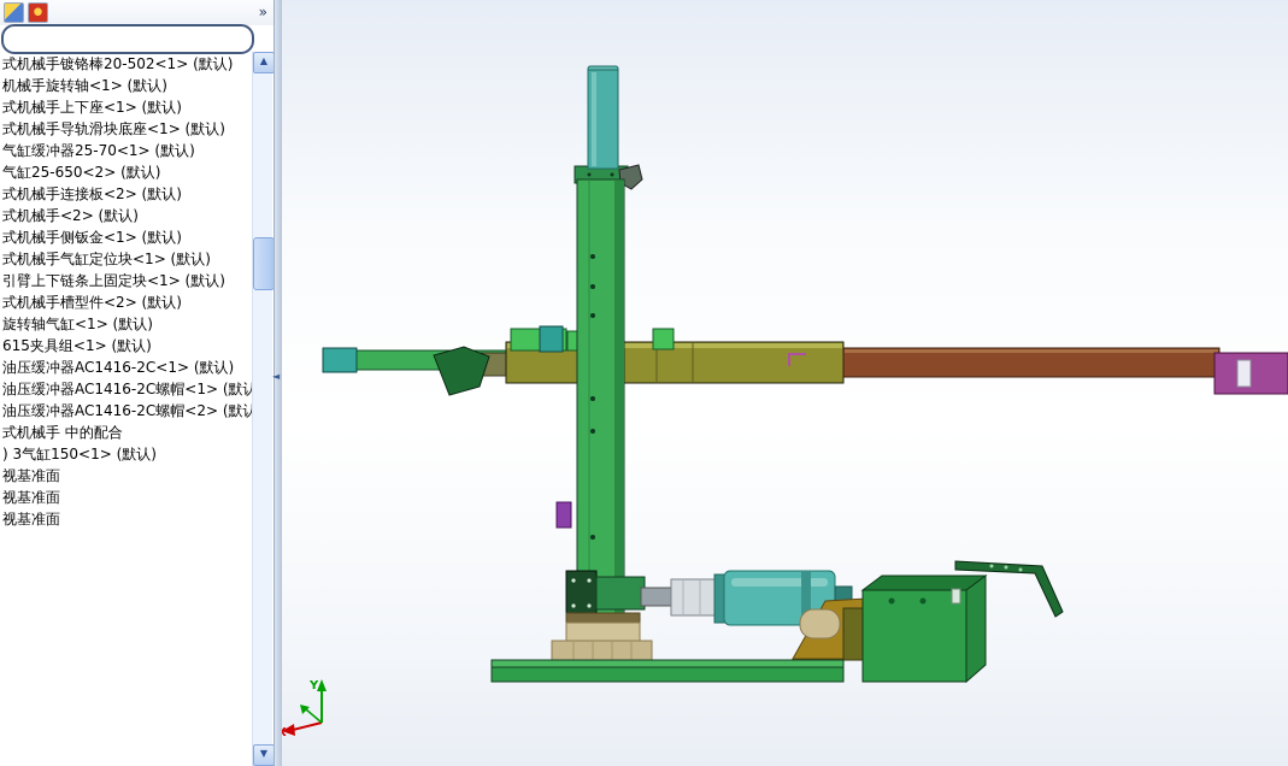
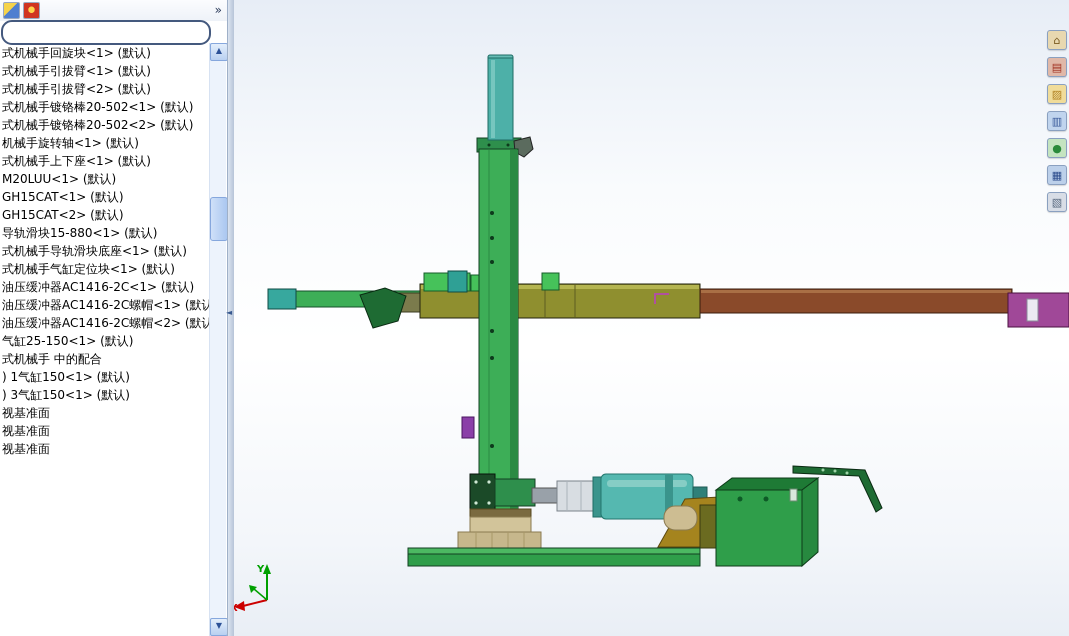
  »
+ 式机械手回旋块<1> (默认)
+ 式机械手引拔臂<1> (默认)
+ 式机械手引拔臂<2> (默认)
  式机械手镀铬棒20-502<1> (默认)
+ 式机械手镀铬棒20-502<2> (默认)
  机械手旋转轴<1> (默认)
  式机械手上下座<1> (默认)
+ M20LUU<1> (默认)
+ GH15CAT<1> (默认)
+ GH15CAT<2> (默认)
+ 导轨滑块15-880<1> (默认)
  式机械手导轨滑块底座<1> (默认)
- 气缸缓冲器25-70<1> (默认)
- 气缸25-650<2> (默认)
- 式机械手连接板<2> (默认)
- 式机械手<2> (默认)
- 式机械手侧钣金<1> (默认)
  式机械手气缸定位块<1> (默认)
- 引臂上下链条上固定块<1> (默认)
- 式机械手槽型件<2> (默认)
- 旋转轴气缸<1> (默认)
- 615夹具组<1> (默认)
  油压缓冲器AC1416-2C<1> (默认)
  油压缓冲器AC1416-2C螺帽<1> (默认
  油压缓冲器AC1416-2C螺帽<2> (默认
+ 气缸25-150<1> (默认)
  式机械手 中的配合
+ ) 1气缸150<1> (默认)
  ) 3气缸150<1> (默认)
  视基准面
  视基准面
  视基准面
  ▲
  ▼
  ◄
  Y
+ ⌂
+ ▤
+ ▨
+ ▥
+ ●
+ ▦
+ ▧
